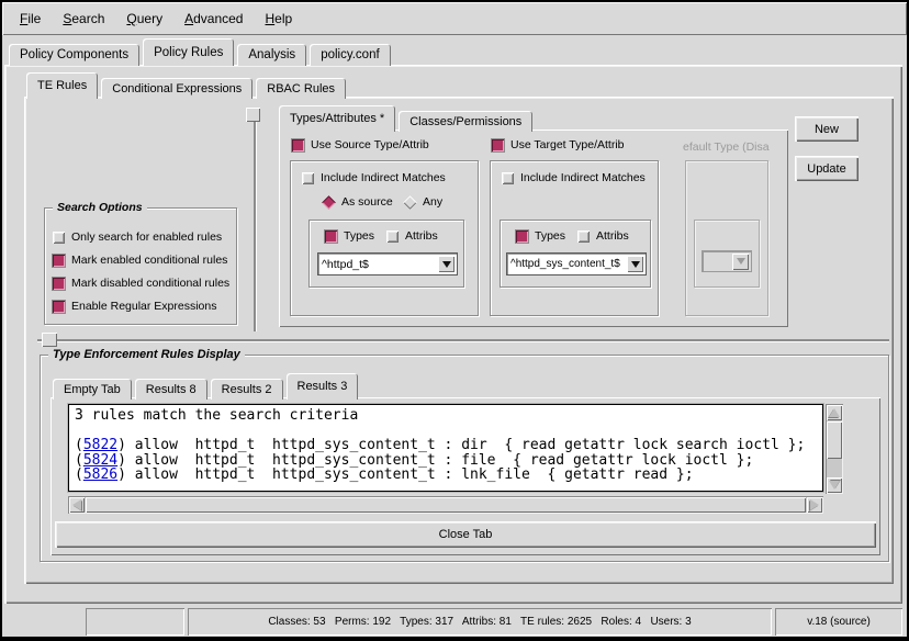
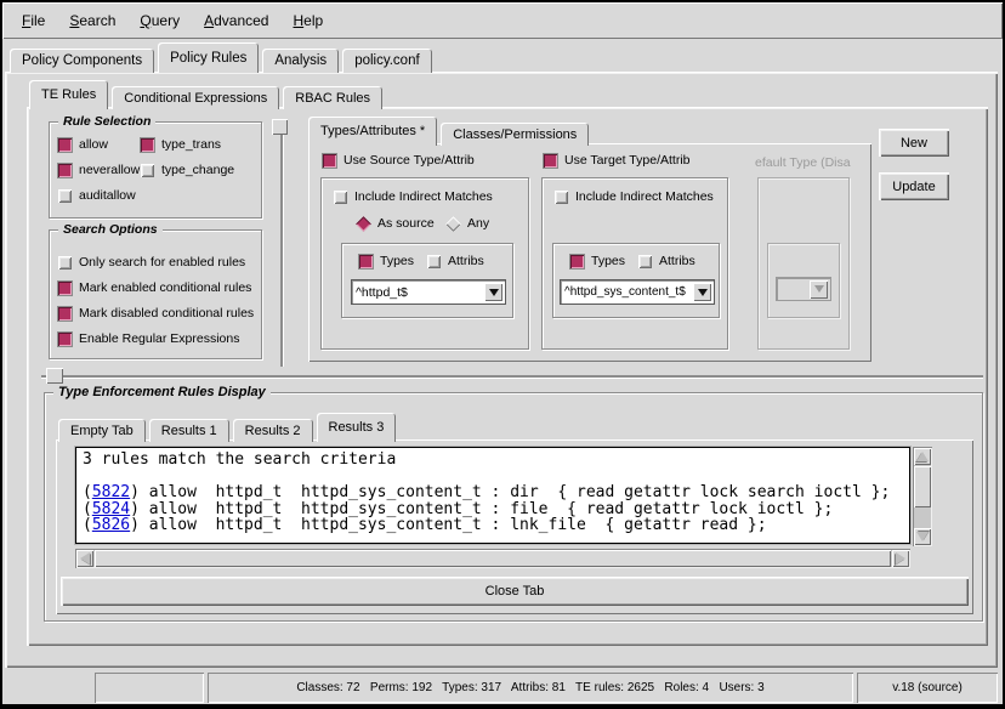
  File
  Search
  Query
  Advanced
  Help
  Policy Components
  Policy Rules
  Analysis
  policy.conf
  TE Rules
  Conditional Expressions
  RBAC Rules
+ Rule Selection
+ allow
+ type_trans
+ neverallow
+ type_change
+ auditallow
  Search Options
  Only search for enabled rules
  Mark enabled conditional rules
  Mark disabled conditional rules
  Enable Regular Expressions
  Types/Attributes *
  Classes/Permissions
  Use Source Type/Attrib
  Include Indirect Matches
  As source
  Any
  Types
  Attribs
  ^httpd_t$
  Use Target Type/Attrib
  Include Indirect Matches
  Types
  Attribs
  ^httpd_sys_content_t$
  efault Type (Disa
  New
  Update
  Type Enforcement Rules Display
  Empty Tab
- Results 8
+ Results 1
  Results 2
  Results 3
  3 rules match the search criteria
  (5822) allow httpd_t httpd_sys_content_t : dir { read getattr lock search ioctl };
  (5824) allow httpd_t httpd_sys_content_t : file { read getattr lock ioctl };
  (5826) allow httpd_t httpd_sys_content_t : lnk_file { getattr read };
  Close Tab
- Classes: 53 Perms: 192 Types: 317 Attribs: 81 TE rules: 2625 Roles: 4 Users: 3
+ Classes: 72 Perms: 192 Types: 317 Attribs: 81 TE rules: 2625 Roles: 4 Users: 3
  v.18 (source)
